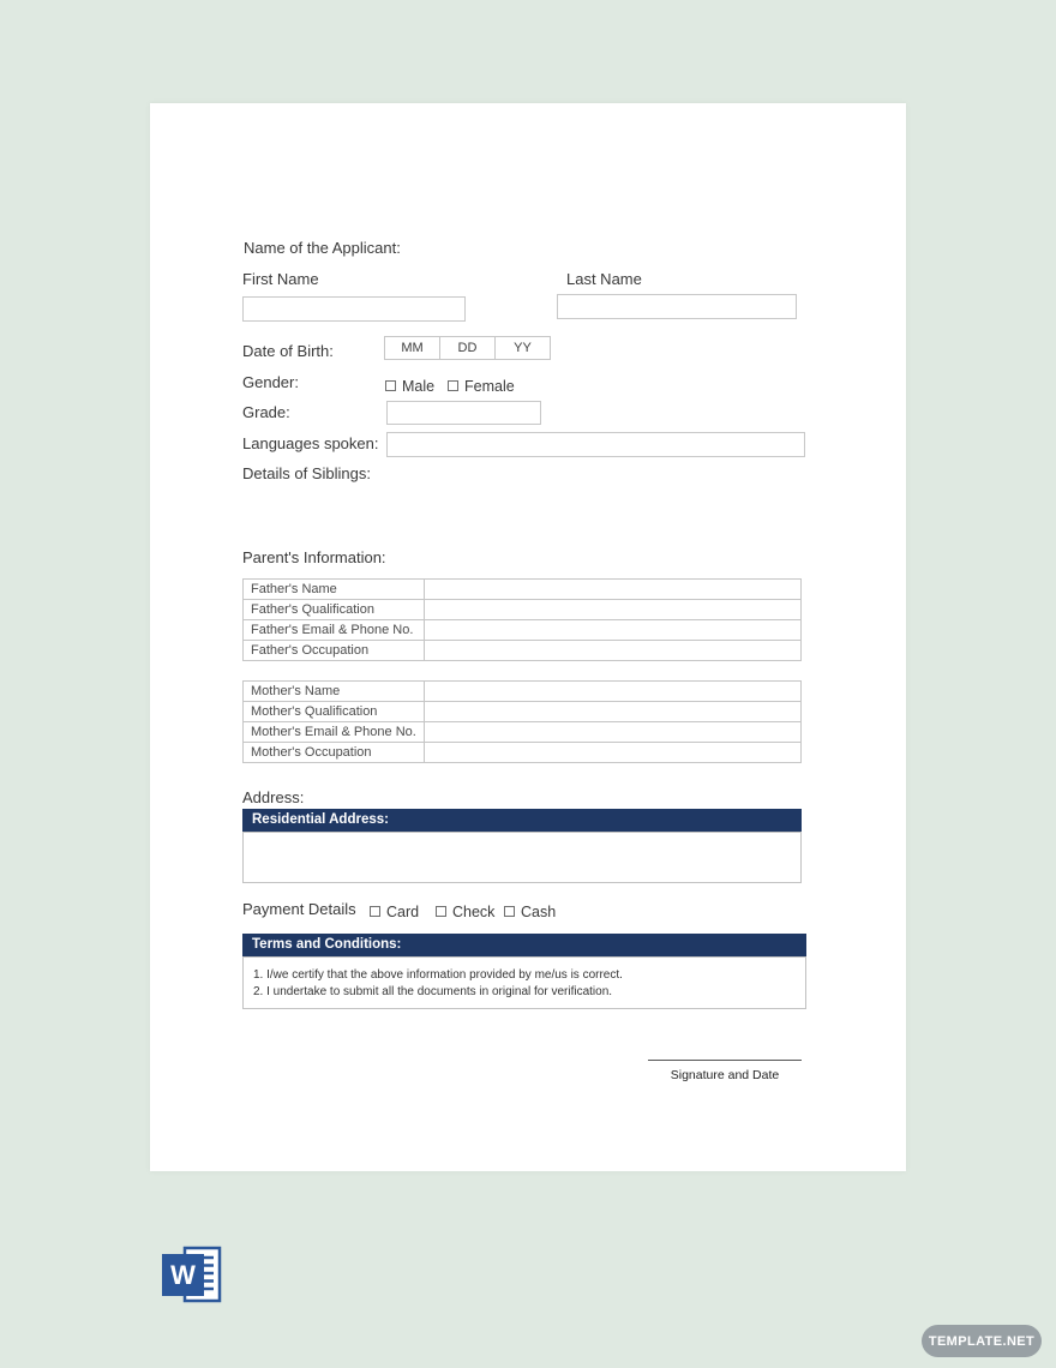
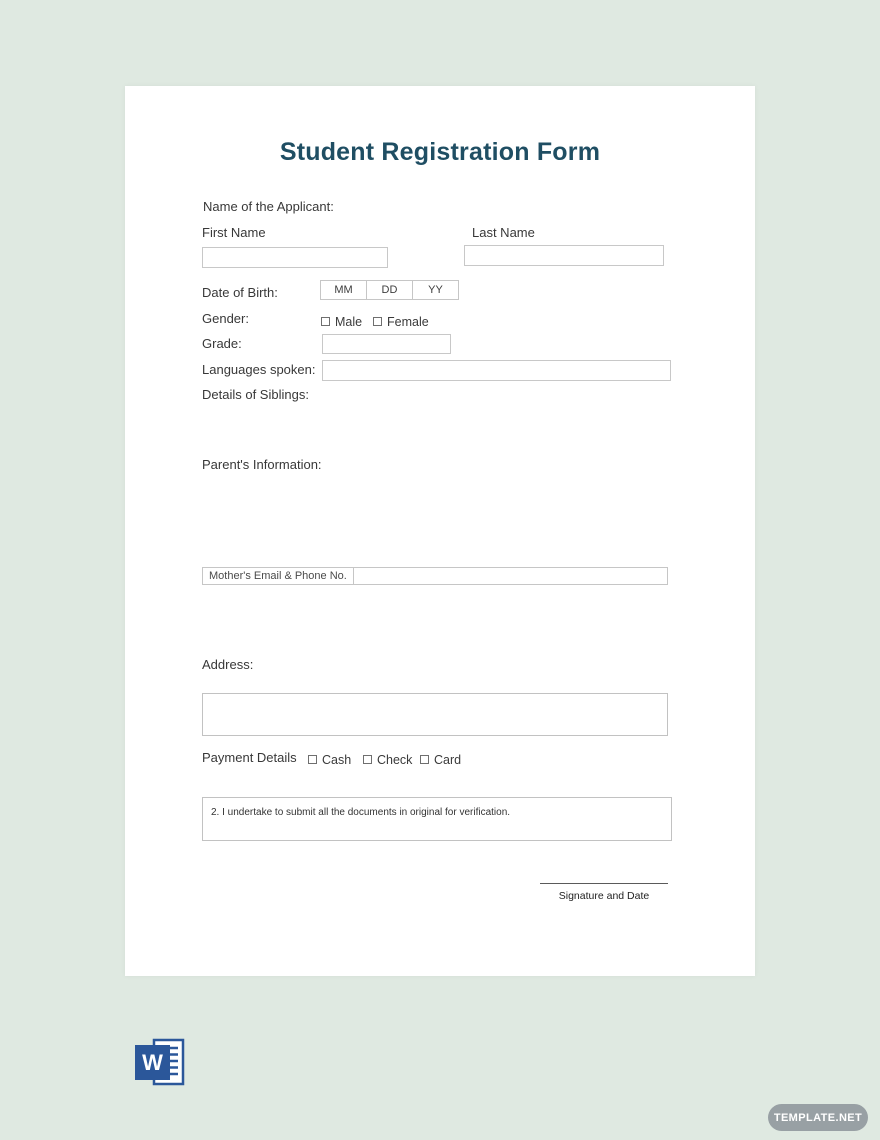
+ Student Registration Form
  Name of the Applicant:
  First Name
  Last Name
  Date of Birth:
  MM
  DD
  YY
  Gender:
  Male
  Female
  Grade:
  Languages spoken:
  Details of Siblings:
  Parent's Information:
- Father's Name
- Father's Qualification
- Father's Email & Phone No.
- Father's Occupation
- Mother's Name
- Mother's Qualification
  Mother's Email & Phone No.
- Mother's Occupation
  Address:
- Residential Address:
  Payment Details
- Card
+ Cash
  Check
- Cash
+ Card
- Terms and Conditions:
- 1. I/we certify that the above information provided by me/us is correct.
  2. I undertake to submit all the documents in original for verification.
  Signature and Date
  W
  TEMPLATE.NET
